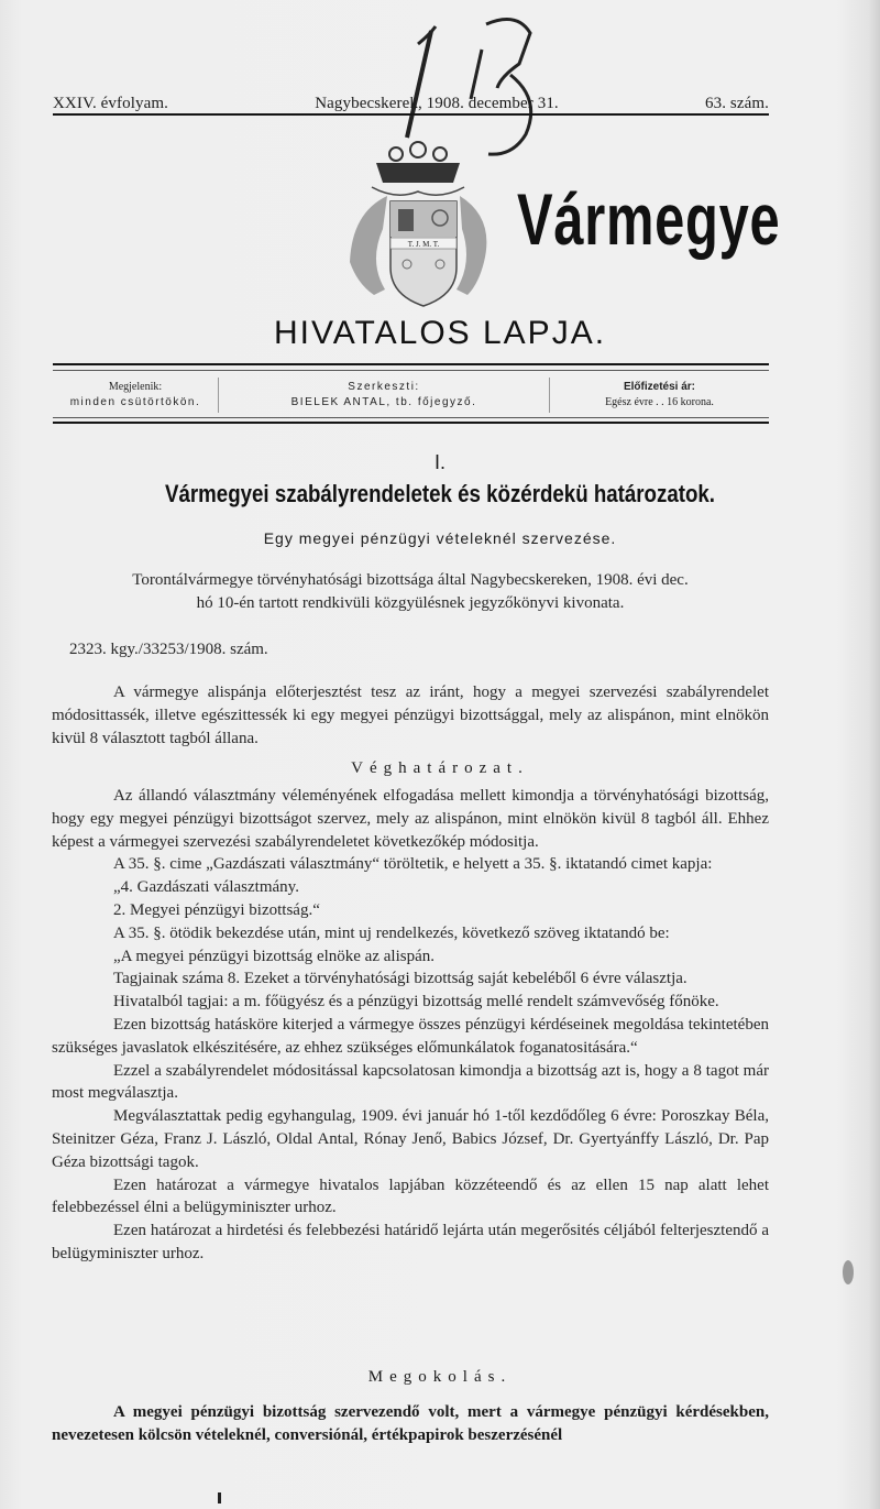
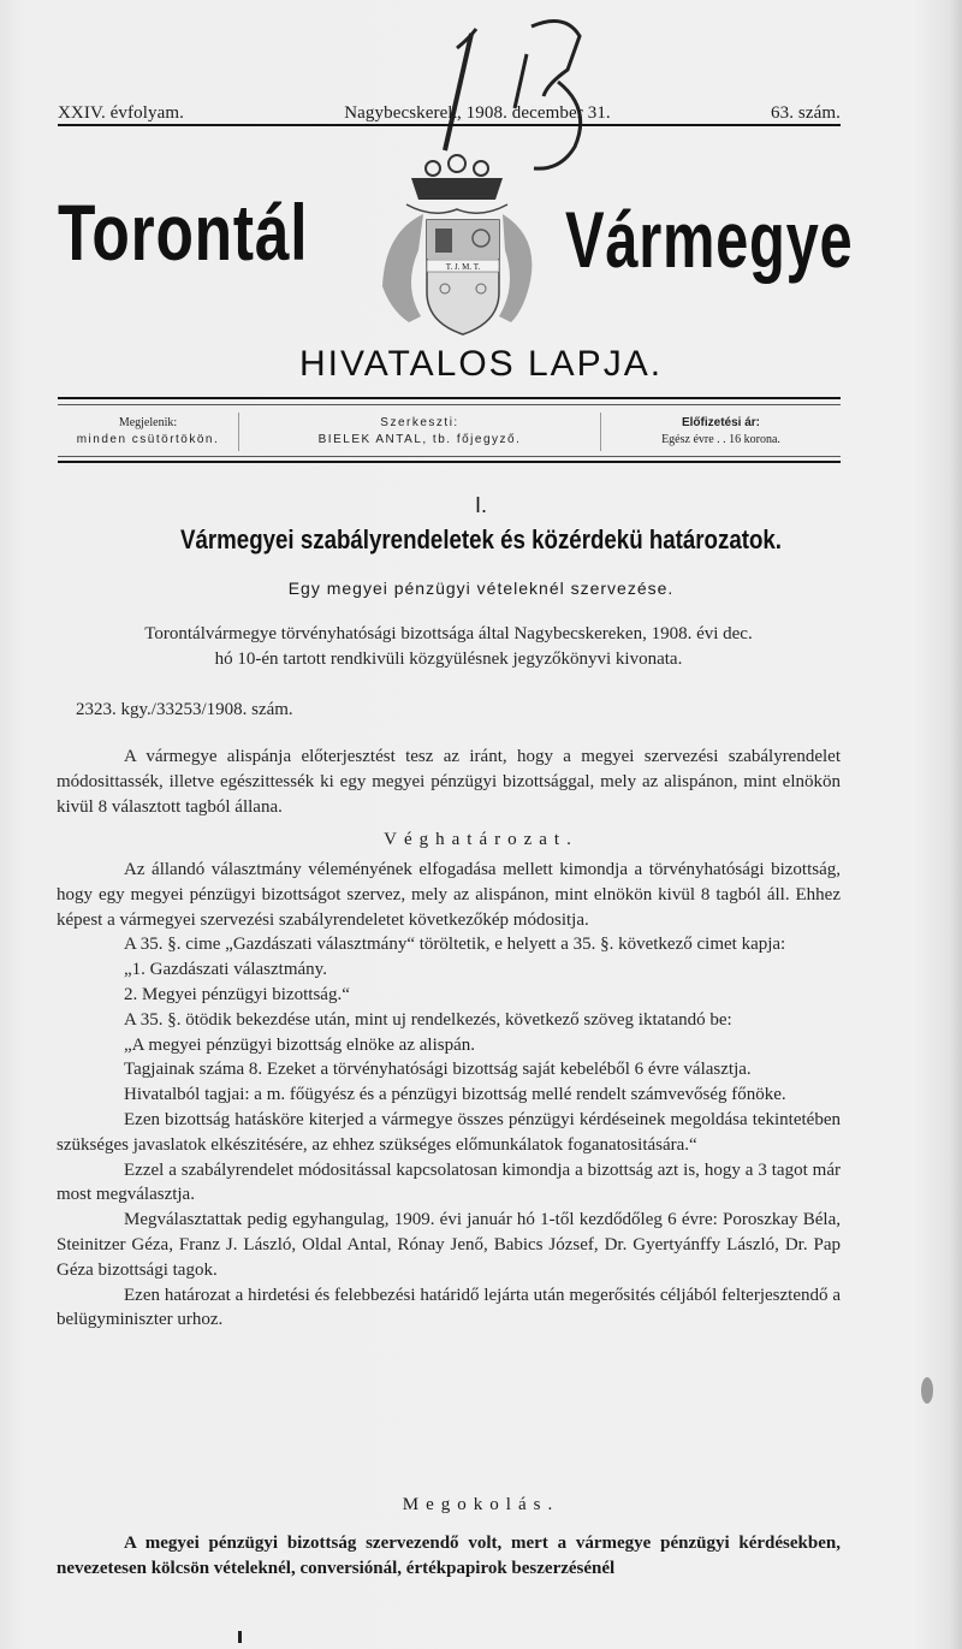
  XXIV. évfolyam.
  Nagybecskerek, 1908. december 31.
  63. szám.
+ Torontál
  T. J. M. T.
  Vármegye
  HIVATALOS LAPJA.
  Megjelenik:
  minden csütörtökön.
  Szerkeszti:
  BIELEK ANTAL, tb. főjegyző.
  Előfizetési ár:
  Egész évre . . 16 korona.
  I.
  Vármegyei szabályrendeletek és közérdekü határozatok.
  Egy megyei pénzügyi vételeknél szervezése.
  Torontálvármegye törvényhatósági bizottsága által Nagybecskereken, 1908. évi dec.
  hó 10-én tartott rendkivüli közgyülésnek jegyzőkönyvi kivonata.
  2323. kgy./33253/1908. szám.
  A vármegye alispánja előterjesztést tesz az iránt, hogy a megyei szervezési szabályrendelet módosittassék, illetve egészittessék ki egy megyei pénzügyi bizottsággal, mely az alispánon, mint elnökön kivül 8 választott tagból állana.
  Véghatározat.
  Az állandó választmány véleményének elfogadása mellett kimondja a törvényhatósági bizottság, hogy egy megyei pénzügyi bizottságot szervez, mely az alispánon, mint elnökön kivül 8 tagból áll. Ehhez képest a vármegyei szervezési szabályrendeletet következőkép módositja.
- A 35. §. cime „Gazdászati választmány“ töröltetik, e helyett a 35. §. iktatandó cimet kapja:
+ A 35. §. cime „Gazdászati választmány“ töröltetik, e helyett a 35. §. következő cimet kapja:
- „4. Gazdászati választmány.
+ „1. Gazdászati választmány.
  2. Megyei pénzügyi bizottság.“
  A 35. §. ötödik bekezdése után, mint uj rendelkezés, következő szöveg iktatandó be:
  „A megyei pénzügyi bizottság elnöke az alispán.
  Tagjainak száma 8. Ezeket a törvényhatósági bizottság saját kebeléből 6 évre választja.
  Hivatalból tagjai: a m. főügyész és a pénzügyi bizottság mellé rendelt számvevőség főnöke.
  Ezen bizottság hatásköre kiterjed a vármegye összes pénzügyi kérdéseinek megoldása tekintetében szükséges javaslatok elkészitésére, az ehhez szükséges előmunkálatok foganatositására.“
- Ezzel a szabályrendelet módositással kapcsolatosan kimondja a bizottság azt is, hogy a 8 tagot már most megválasztja.
+ Ezzel a szabályrendelet módositással kapcsolatosan kimondja a bizottság azt is, hogy a 3 tagot már most megválasztja.
  Megválasztattak pedig egyhangulag, 1909. évi január hó 1-től kezdődőleg 6 évre: Poroszkay Béla, Steinitzer Géza, Franz J. László, Oldal Antal, Rónay Jenő, Babics József, Dr. Gyertyánffy László, Dr. Pap Géza bizottsági tagok.
- Ezen határozat a vármegye hivatalos lapjában közzéteendő és az ellen 15 nap alatt lehet felebbezéssel élni a belügyminiszter urhoz.
  Ezen határozat a hirdetési és felebbezési határidő lejárta után megerősités céljából felterjesztendő a belügyminiszter urhoz.
  Megokolás.
  A megyei pénzügyi bizottság szervezendő volt, mert a vármegye pénzügyi kérdésekben, nevezetesen kölcsön vételeknél, conversiónál, értékpapirok beszerzésénél
